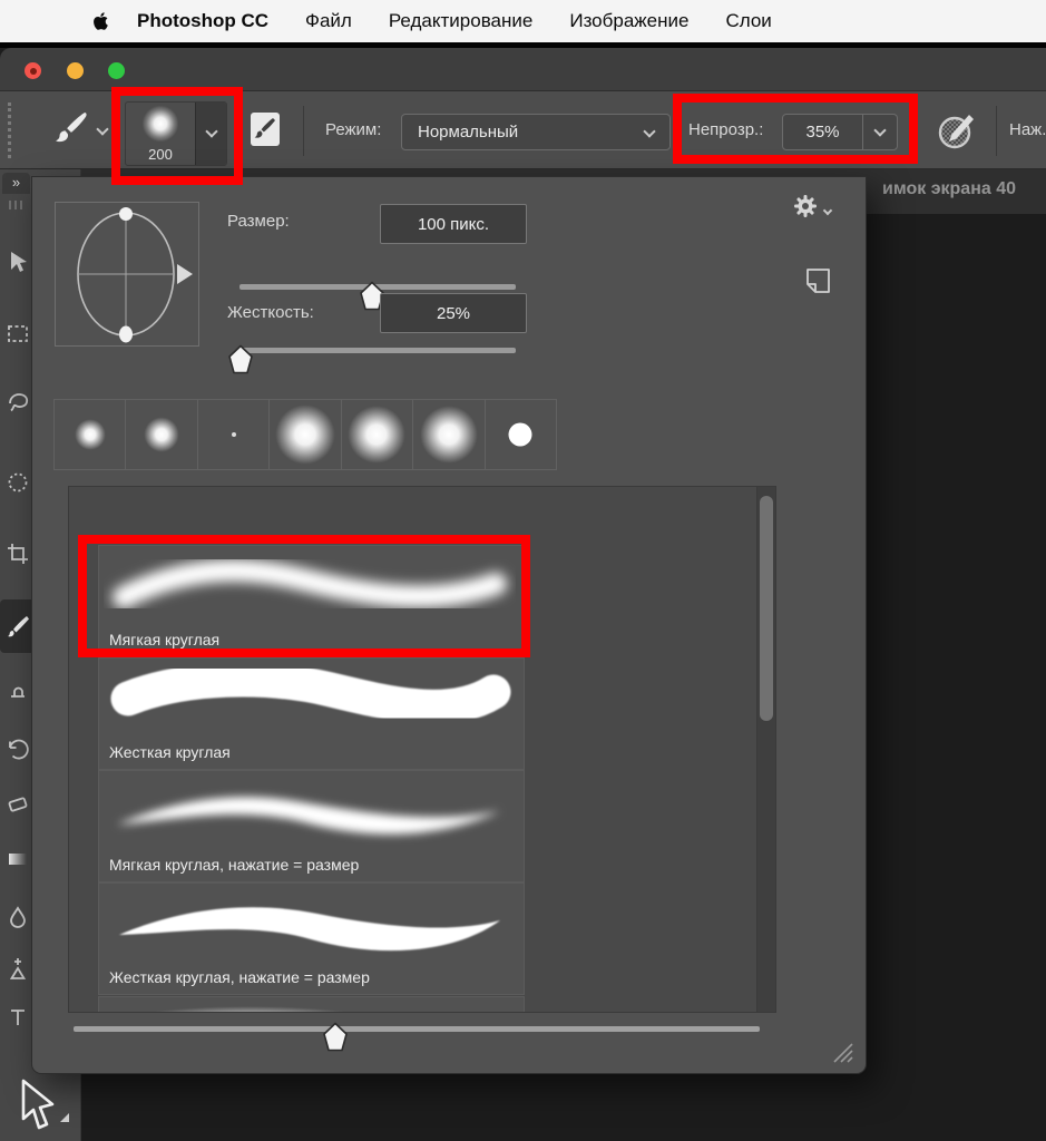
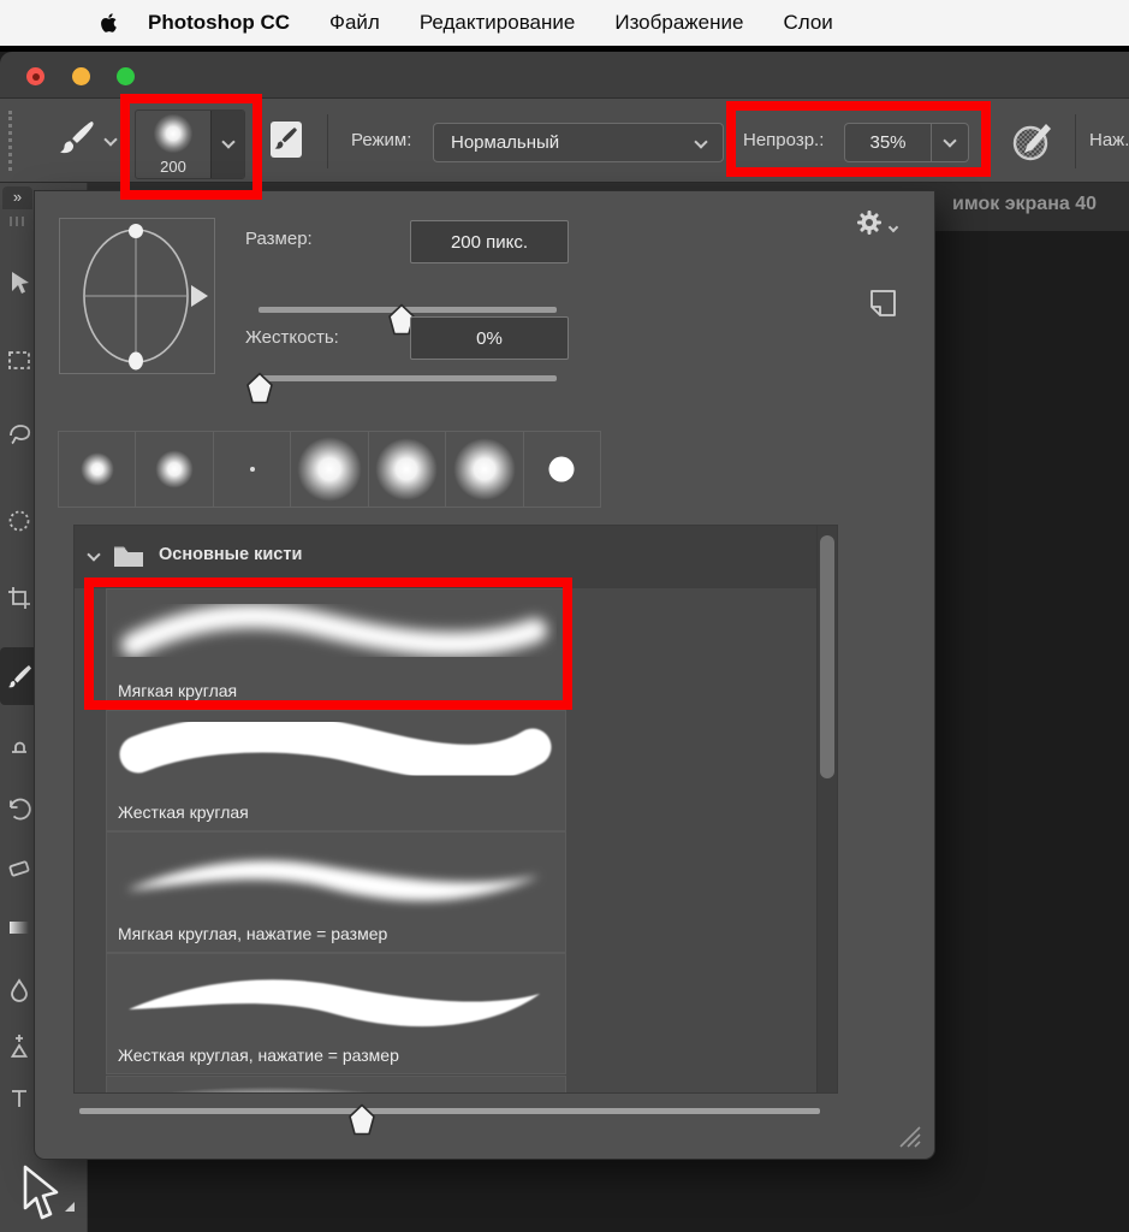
  Photoshop CC
  Файл
  Редактирование
  Изображение
  Слои
  200
  Режим:
  Нормальный
  Непрозр.:
  35%
  Наж.
  имок экрана 40
  »
  Размер:
- 100 пикс.
+ 200 пикс.
  Жесткость:
- 25%
+ 0%
+ Основные кисти
  Мягкая круглая
  Жесткая круглая
  Мягкая круглая, нажатие = размер
  Жесткая круглая, нажатие = размер
